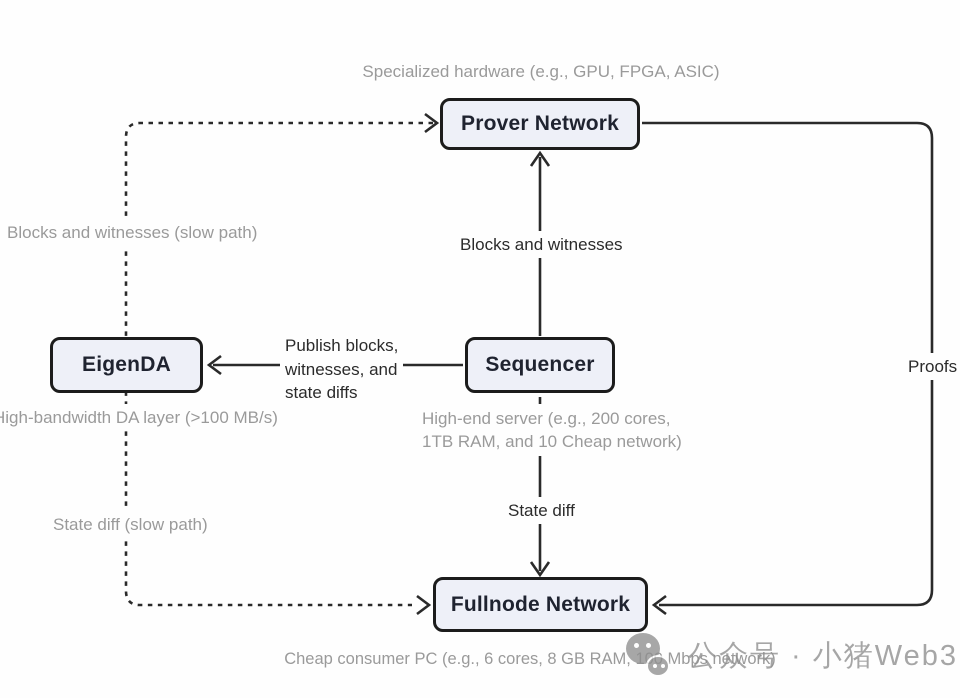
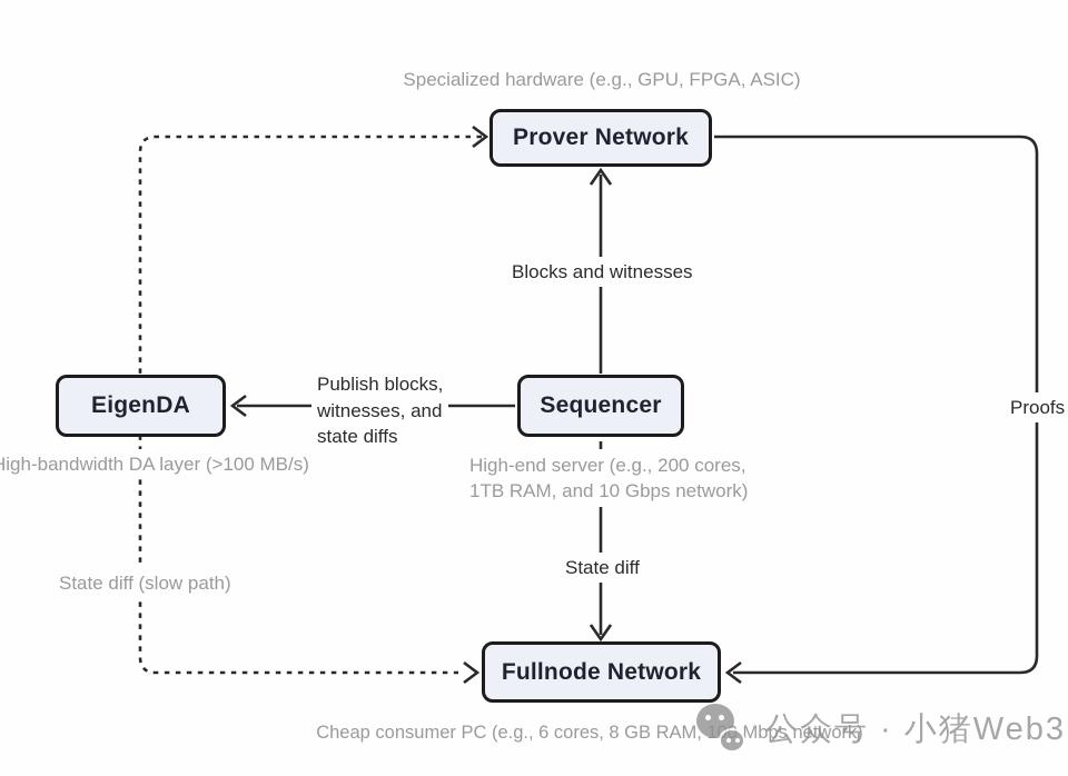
  Specialized hardware (e.g., GPU, FPGA, ASIC)
- Blocks and witnesses (slow path)
  igh-bandwidth DA layer (>100 MB/s)
  High-end server (e.g., 200 cores,
- 1TB RAM, and 10 Cheap network)
+ 1TB RAM, and 10 Gbps network)
  State diff (slow path)
  Cheap consumer PC (e.g., 6 cores, 8 GB RAM, 100 Mbps network)
  Blocks and witnesses
  Publish blocks,
  witnesses, and
  state diffs
  State diff
  Proofs
  Prover Network
  EigenDA
  Sequencer
  Fullnode Network
  公众号 · 小猪Web3
